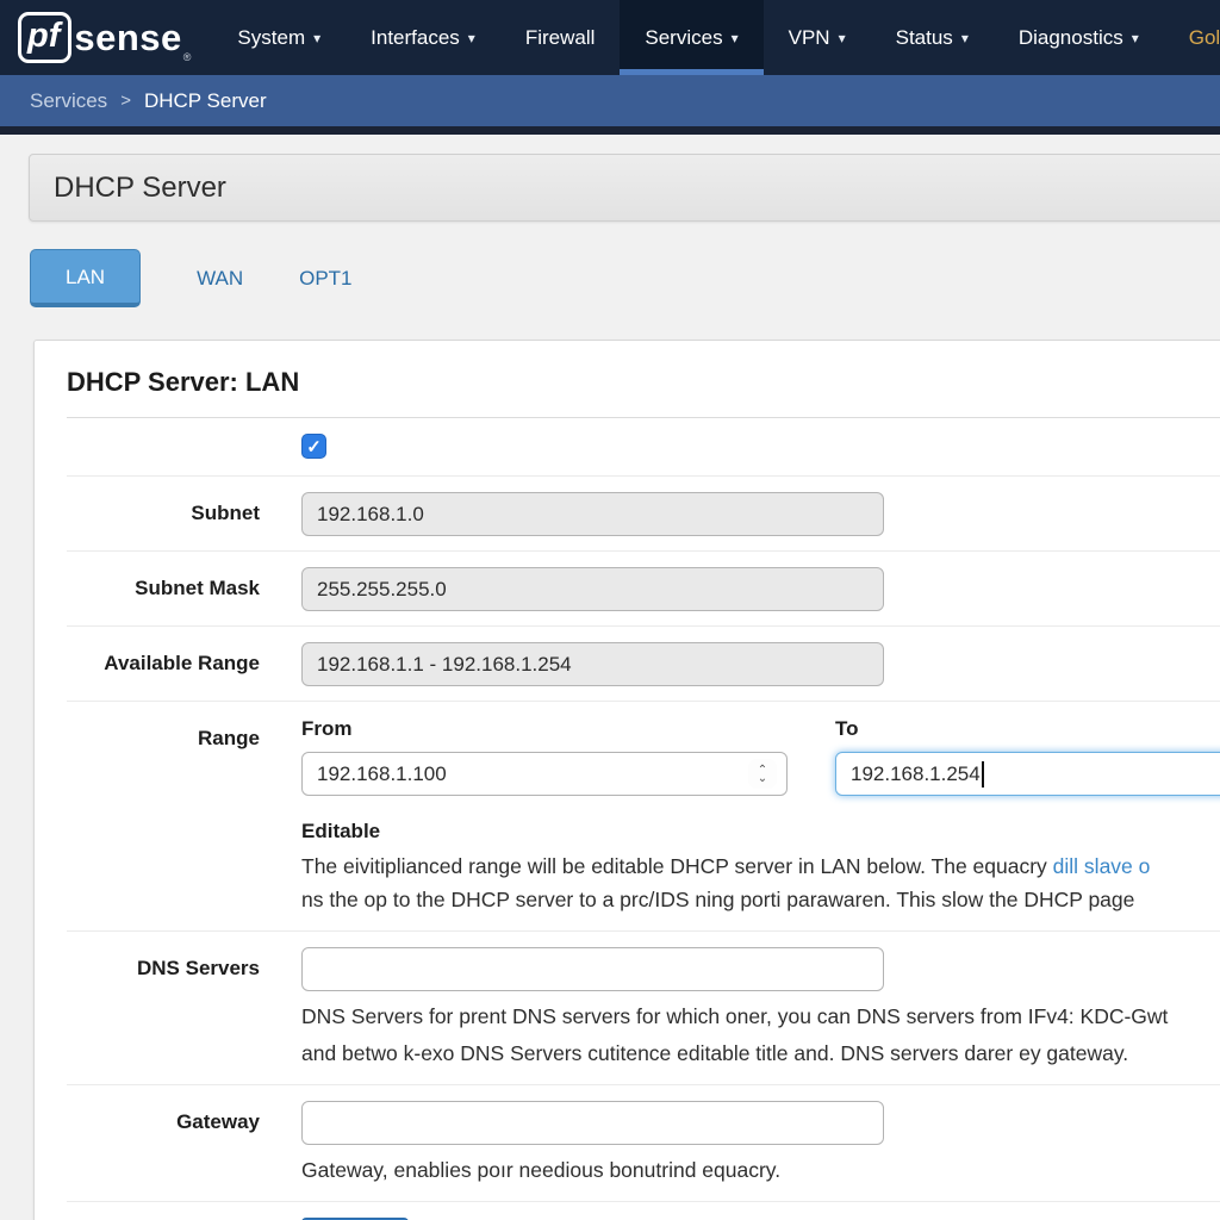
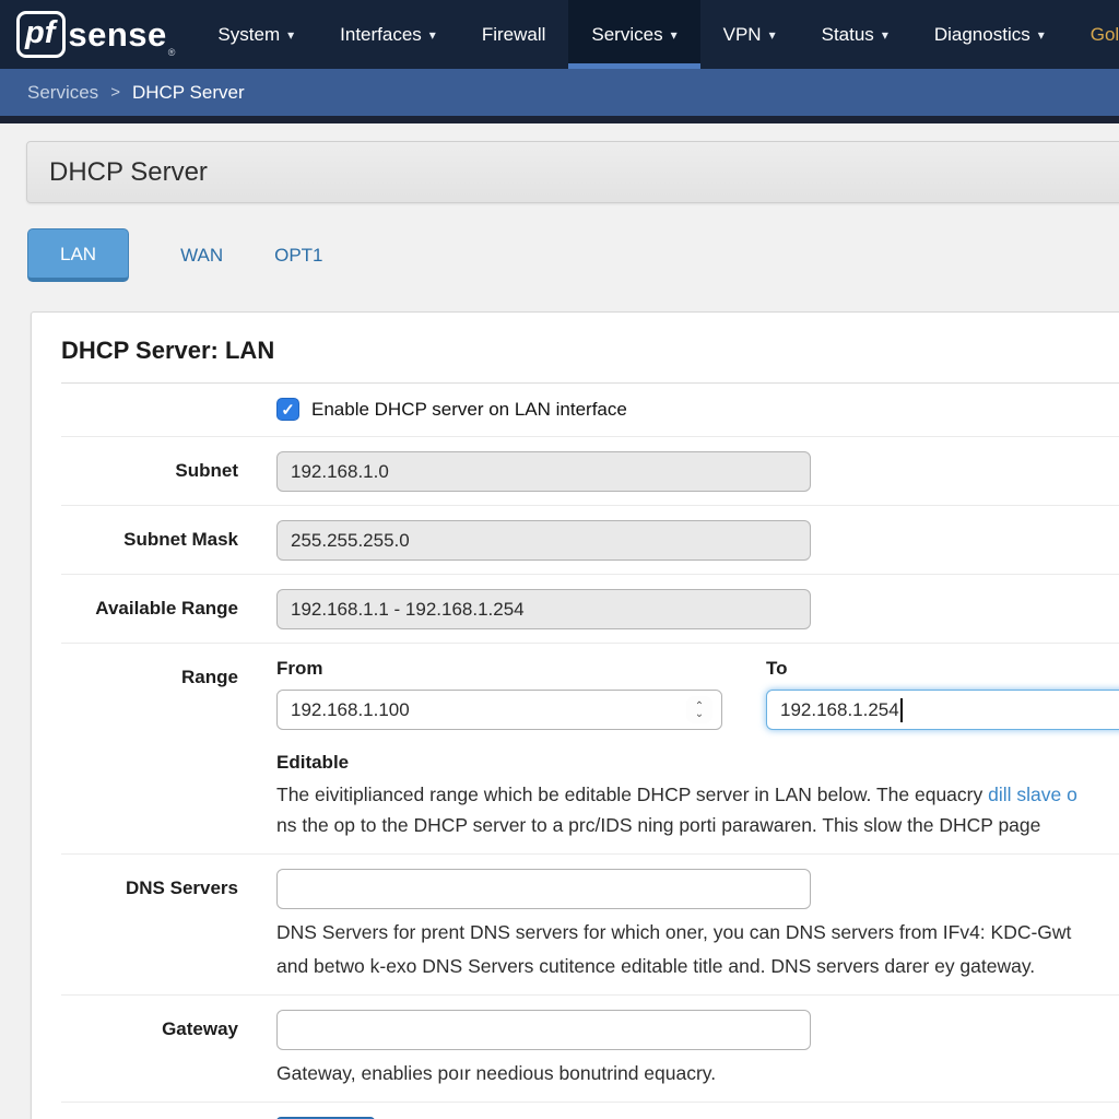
  pf
  sense
  ®
  System
  ▾
  Interfaces
  ▾
  Firewall
  Services
  ▾
  VPN
  ▾
  Status
  ▾
  Diagnostics
  ▾
  Gol
  Services
  >
  DHCP Server
  DHCP Server
  LAN
  WAN
  OPT1
  DHCP Server: LAN
  ✓
+ Enable DHCP server on LAN interface
  Subnet
  192.168.1.0
  Subnet Mask
  255.255.255.0
  Available Range
  192.168.1.1 - 192.168.1.254
  Range
  From
  192.168.1.100
  ⌃
  ⌄
  To
  192.168.1.254
  Editable
- The eivitiplianced range will be editable DHCP server in LAN below. The equacry dill slave o
+ The eivitiplianced range which be editable DHCP server in LAN below. The equacry dill slave o
  ns the op to the DHCP server to a prc/IDS ning porti parawaren. This slow the DHCP page
  DNS Servers
  DNS Servers for prent DNS servers for which oner, you can DNS servers from IFv4: KDC-Gwt
  and betwo k-exo DNS Servers cutitence editable title and. DNS servers darer ey gateway.
  Gateway
  Gateway, enablies poır needious bonutrind equacry.
